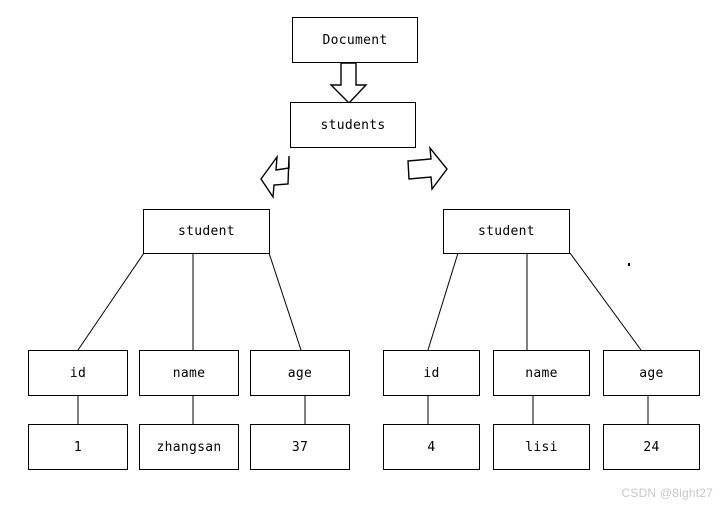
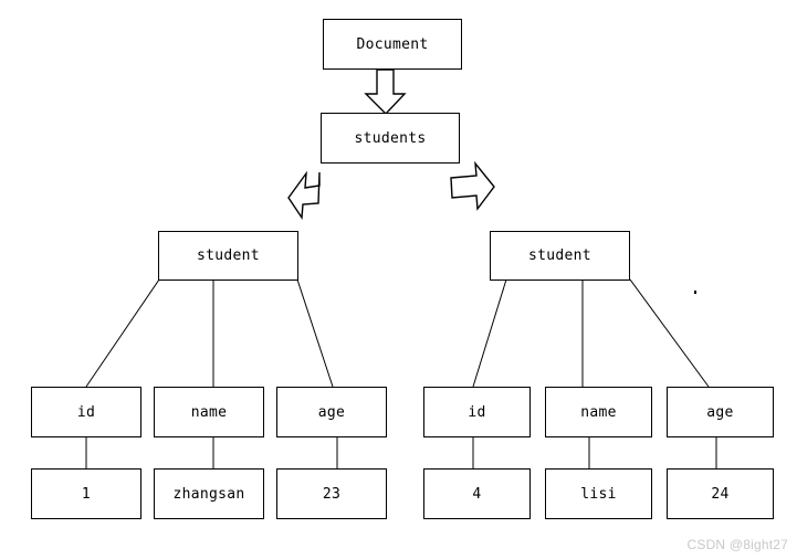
  Document
  students
  student
  student
  id
  name
  age
  1
  zhangsan
- 37
+ 23
  id
  name
  age
  4
  lisi
  24
  CSDN @8ight27
